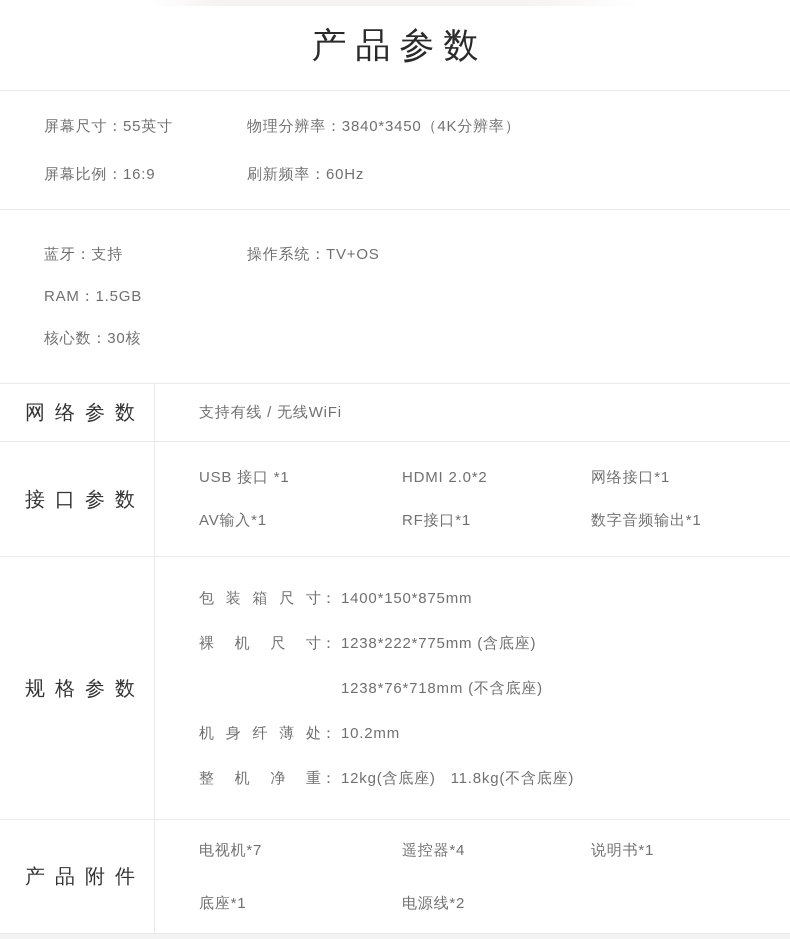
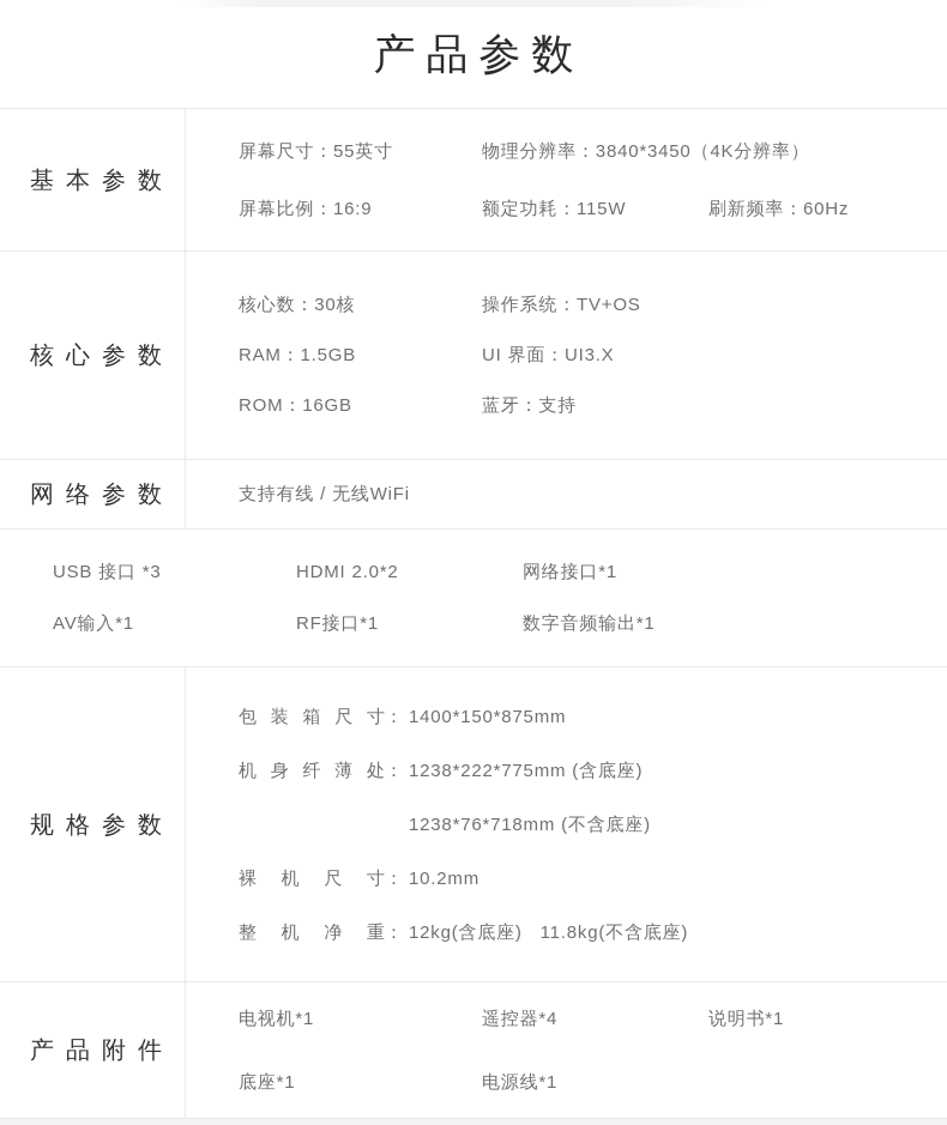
  产品参数
+ 基本参数
  屏幕尺寸：55英寸
  物理分辨率：3840*3450（4K分辨率）
  屏幕比例：16:9
+ 额定功耗：115W
  刷新频率：60Hz
+ 核心参数
- 蓝牙：支持
+ 核心数：30核
  操作系统：TV+OS
  RAM：1.5GB
+ UI 界面：UI3.X
+ ROM：16GB
- 核心数：30核
+ 蓝牙：支持
  网络参数
  支持有线 / 无线WiFi
- 接口参数
- USB 接口 *1
+ USB 接口 *3
  HDMI 2.0*2
  网络接口*1
  AV输入*1
  RF接口*1
  数字音频输出*1
  规格参数
  包装箱尺寸
  ：
  1400*150*875mm
- 裸机尺寸
+ 机身纤薄处
  ：
  1238*222*775mm (含底座)
  1238*76*718mm (不含底座)
- 机身纤薄处
+ 裸机尺寸
  ：
  10.2mm
  整机净重
  ：
  12kg(含底座) 11.8kg(不含底座)
  产品附件
- 电视机*7
+ 电视机*1
  遥控器*4
  说明书*1
  底座*1
- 电源线*2
+ 电源线*1
